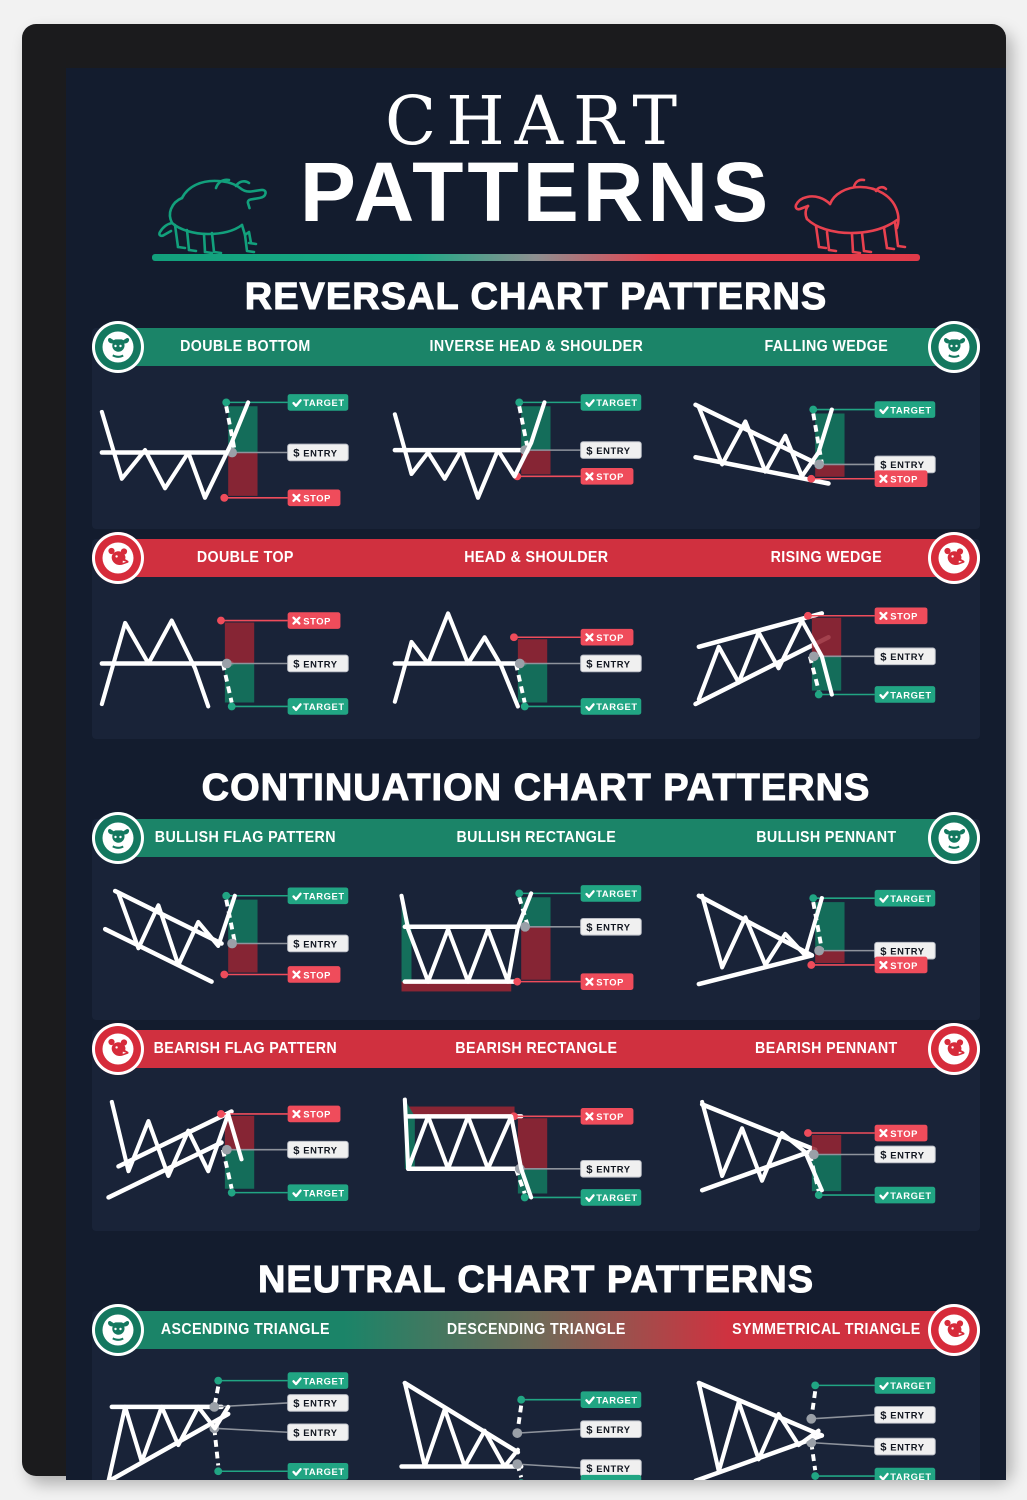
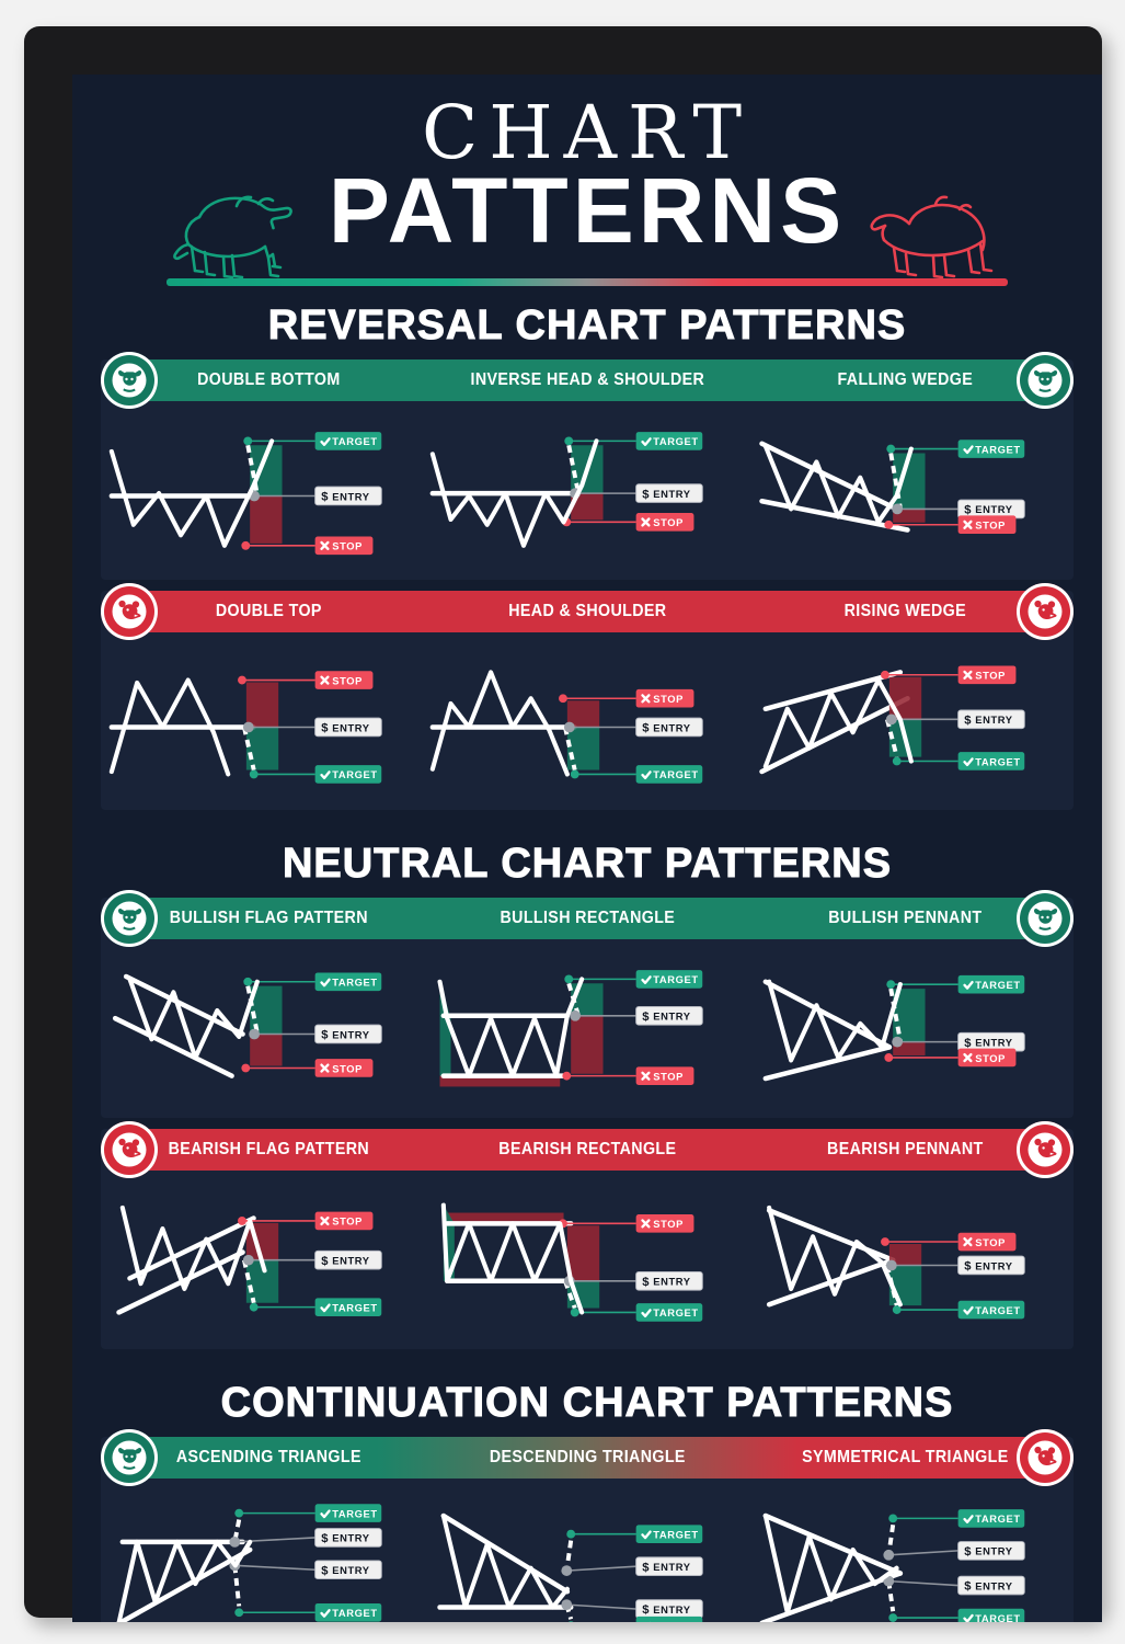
  CHART
  PATTERNS
  REVERSAL CHART PATTERNS
  DOUBLE BOTTOM
  INVERSE HEAD & SHOULDER
  FALLING WEDGE
  TARGET
  $
  ENTRY
  STOP
  TARGET
  $
  ENTRY
  STOP
  TARGET
  $
  ENTRY
  STOP
  DOUBLE TOP
  HEAD & SHOULDER
  RISING WEDGE
  STOP
  $
  ENTRY
  TARGET
  STOP
  $
  ENTRY
  TARGET
  STOP
  $
  ENTRY
  TARGET
- CONTINUATION CHART PATTERNS
+ NEUTRAL CHART PATTERNS
  BULLISH FLAG PATTERN
  BULLISH RECTANGLE
  BULLISH PENNANT
  TARGET
  $
  ENTRY
  STOP
  TARGET
  $
  ENTRY
  STOP
  TARGET
  $
  ENTRY
  STOP
  BEARISH FLAG PATTERN
  BEARISH RECTANGLE
  BEARISH PENNANT
  STOP
  $
  ENTRY
  TARGET
  STOP
  $
  ENTRY
  TARGET
  STOP
  $
  ENTRY
  TARGET
- NEUTRAL CHART PATTERNS
+ CONTINUATION CHART PATTERNS
  ASCENDING TRIANGLE
  DESCENDING TRIANGLE
  SYMMETRICAL TRIANGLE
  TARGET
  $
  ENTRY
  $
  ENTRY
  TARGET
  TARGET
  $
  ENTRY
  $
  ENTRY
  TARGET
  $
  ENTRY
  $
  ENTRY
  TARGET
